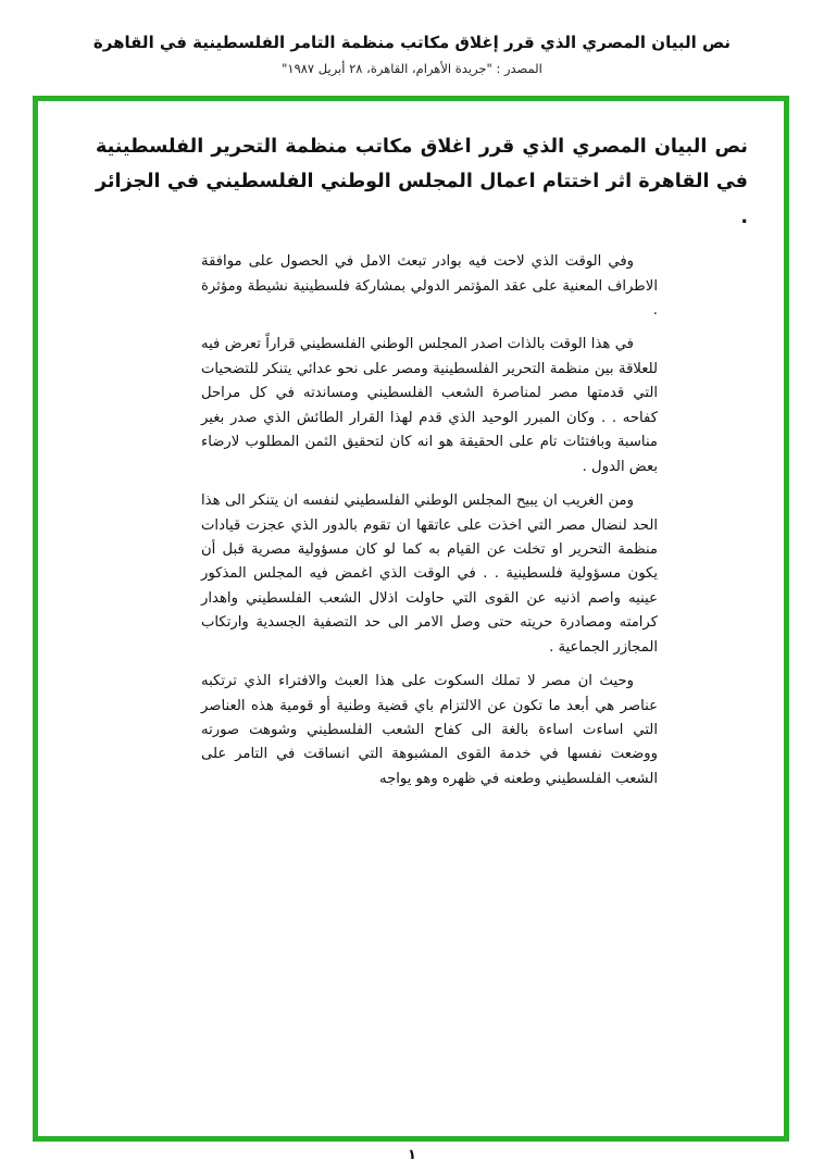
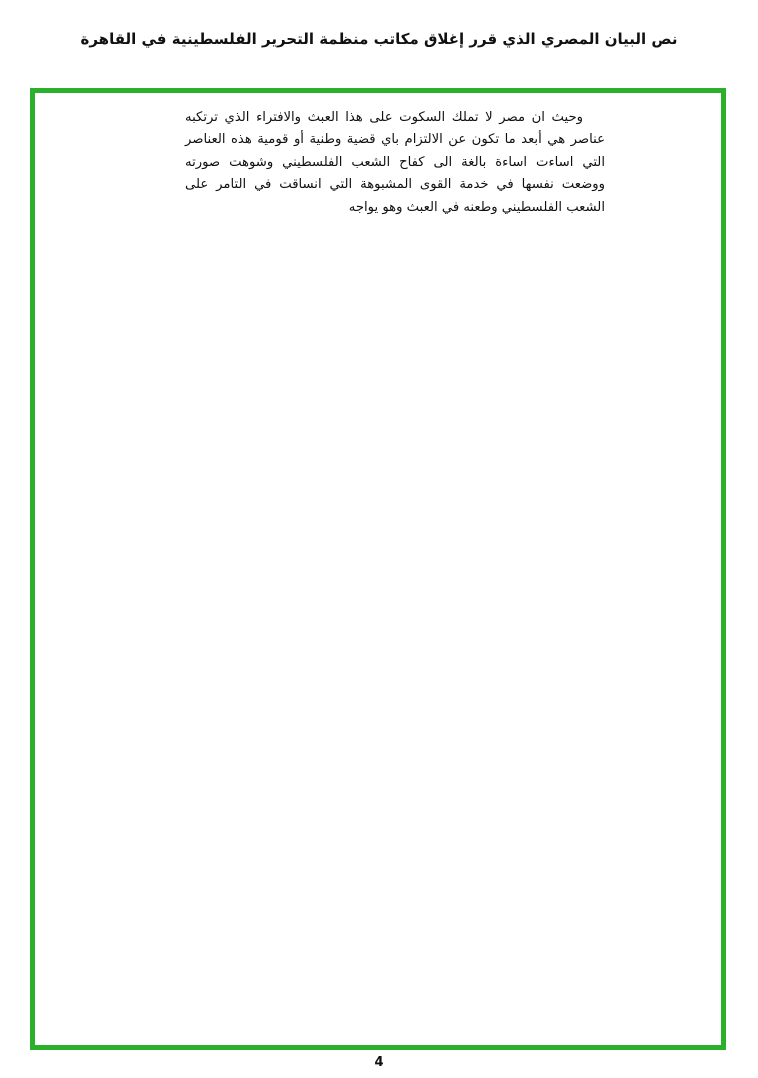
- نص البيان المصري الذي قرر إغلاق مكاتب منظمة التامر الفلسطينية في القاهرة
+ نص البيان المصري الذي قرر إغلاق مكاتب منظمة التحرير الفلسطينية في القاهرة
- المصدر : "جريدة الأهرام، القاهرة، ٢٨ أبريل ١٩٨٧"
- نص البيان المصري الذي قرر اغلاق مكاتب منظمة التحرير الفلسطينية في القاهرة اثر اختتام اعمال المجلس الوطني الفلسطيني في الجزائر .
- وفي الوقت الذي لاحت فيه بوادر تبعث الامل في الحصول على موافقة الاطراف المعنية على عقد المؤتمر الدولي بمشاركة فلسطينية نشيطة ومؤثرة .
- في هذا الوقت بالذات اصدر المجلس الوطني الفلسطيني قراراً تعرض فيه للعلاقة بين منظمة التحرير الفلسطينية ومصر على نحو عدائي يتنكر للتضحيات التي قدمتها مصر لمناصرة الشعب الفلسطيني ومساندته في كل مراحل كفاحه . . وكان المبرر الوحيد الذي قدم لهذا القرار الطائش الذي صدر بغير مناسبة وبافتئات تام على الحقيقة هو انه كان لتحقيق الثمن المطلوب لارضاء بعض الدول .
- ومن الغريب ان يبيح المجلس الوطني الفلسطيني لنفسه ان يتنكر الى هذا الحد لنضال مصر التي اخذت على عاتقها ان تقوم بالدور الذي عجزت قيادات منظمة التحرير او تخلت عن القيام به كما لو كان مسؤولية مصرية قبل أن يكون مسؤولية فلسطينية . . في الوقت الذي اغمض فيه المجلس المذكور عينيه واصم اذنيه عن القوى التي حاولت اذلال الشعب الفلسطيني واهدار كرامته ومصادرة حريته حتى وصل الامر الى حد التصفية الجسدية وارتكاب المجازر الجماعية .
- وحيث ان مصر لا تملك السكوت على هذا العبث والافتراء الذي ترتكبه عناصر هي أبعد ما تكون عن الالتزام باي قضية وطنية أو قومية هذه العناصر التي اساءت اساءة بالغة الى كفاح الشعب الفلسطيني وشوهت صورته ووضعت نفسها في خدمة القوى المشبوهة التي انساقت في التامر على الشعب الفلسطيني وطعنه في ظهره وهو يواجه
+ وحيث ان مصر لا تملك السكوت على هذا العبث والافتراء الذي ترتكبه عناصر هي أبعد ما تكون عن الالتزام باي قضية وطنية أو قومية هذه العناصر التي اساءت اساءة بالغة الى كفاح الشعب الفلسطيني وشوهت صورته ووضعت نفسها في خدمة القوى المشبوهة التي انساقت في التامر على الشعب الفلسطيني وطعنه في العبث وهو يواجه
- ١
+ 4
